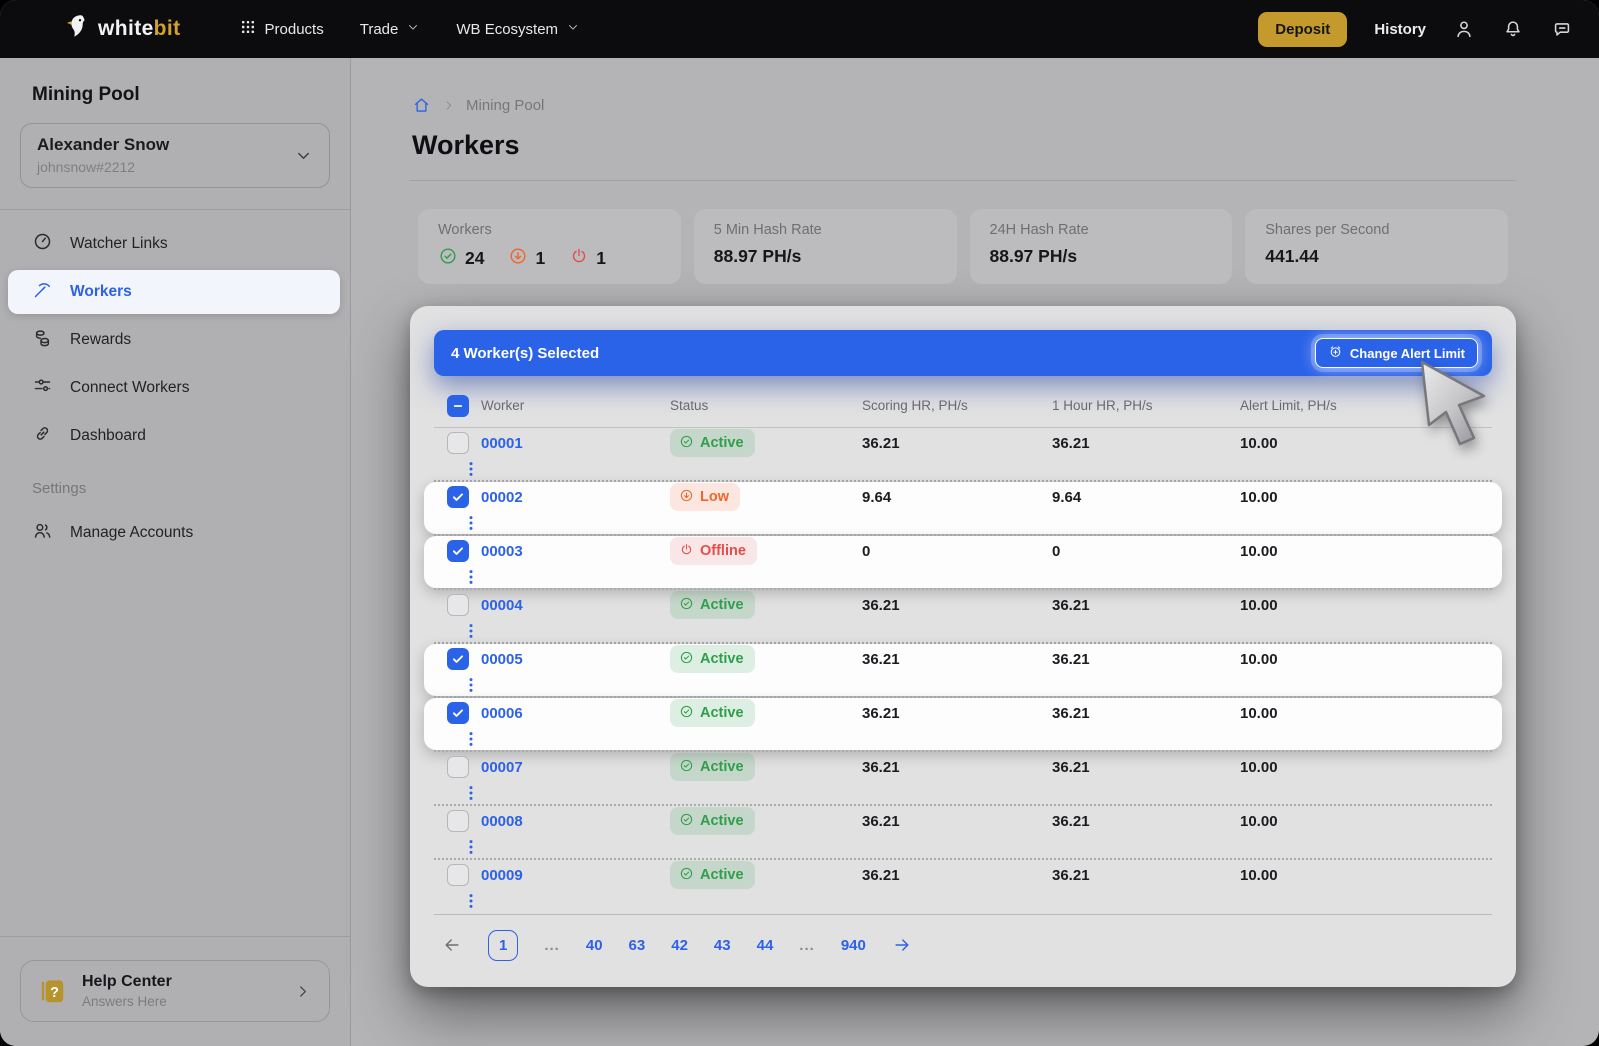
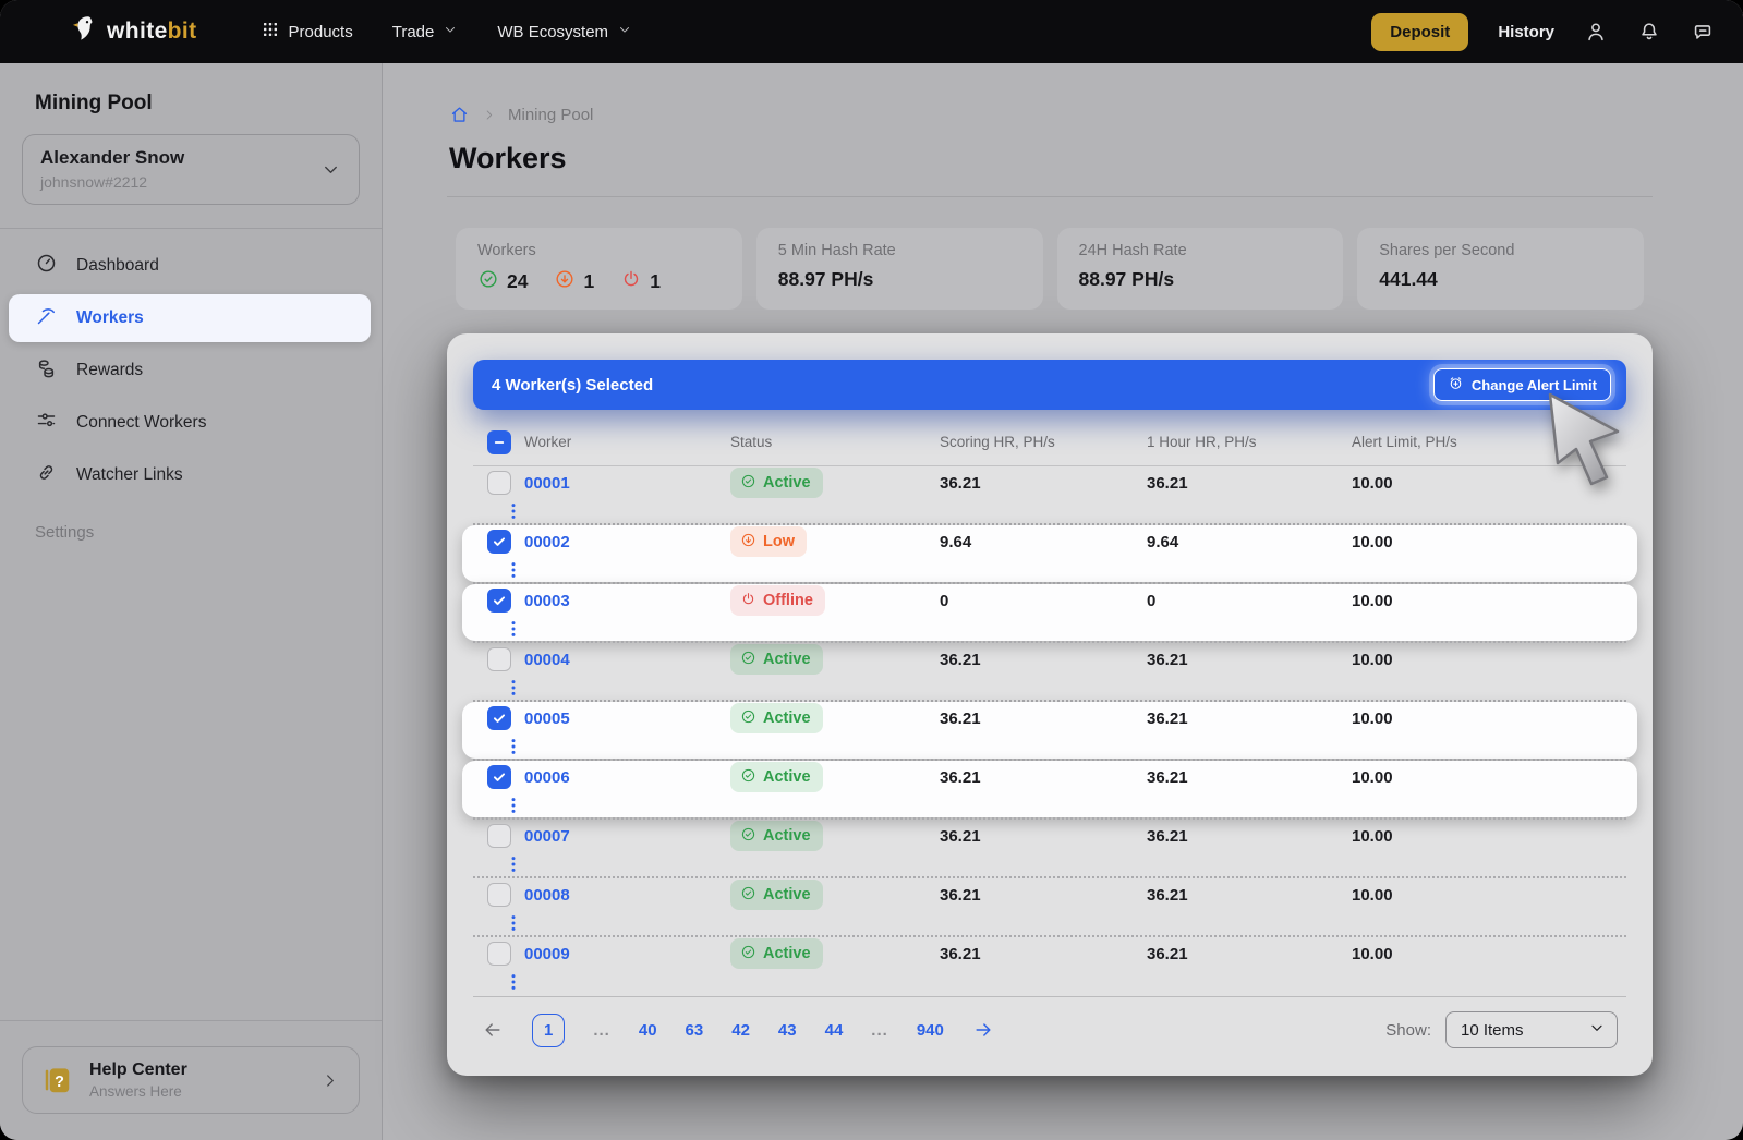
  whitebit
  Products
  Trade
  WB Ecosystem
  Deposit
  History
  Mining Pool
  Alexander Snow
  johnsnow#2212
- Watcher Links
+ Dashboard
  Workers
  Rewards
  Connect Workers
- Dashboard
+ Watcher Links
  Settings
- Manage Accounts
  ?
  Help Center
  Answers Here
  Mining Pool
  Workers
  Workers
  24
  1
  1
  5 Min Hash Rate
  88.97 PH/s
  24H Hash Rate
  88.97 PH/s
  Shares per Second
  441.44
  4 Worker(s) Selected
  Change Alert Limit
  Worker
  Status
  Scoring HR, PH/s
  1 Hour HR, PH/s
  Alert Limit, PH/s
  00001
  Active
  36.21
  36.21
  10.00
  00002
  Low
  9.64
  9.64
  10.00
  00003
  Offline
  0
  0
  10.00
  00004
  Active
  36.21
  36.21
  10.00
  00005
  Active
  36.21
  36.21
  10.00
  00006
  Active
  36.21
  36.21
  10.00
  00007
  Active
  36.21
  36.21
  10.00
  00008
  Active
  36.21
  36.21
  10.00
  00009
  Active
  36.21
  36.21
  10.00
  1
  ...
  40
  63
  42
  43
  44
  ...
  940
+ Show:
+ 10 Items
